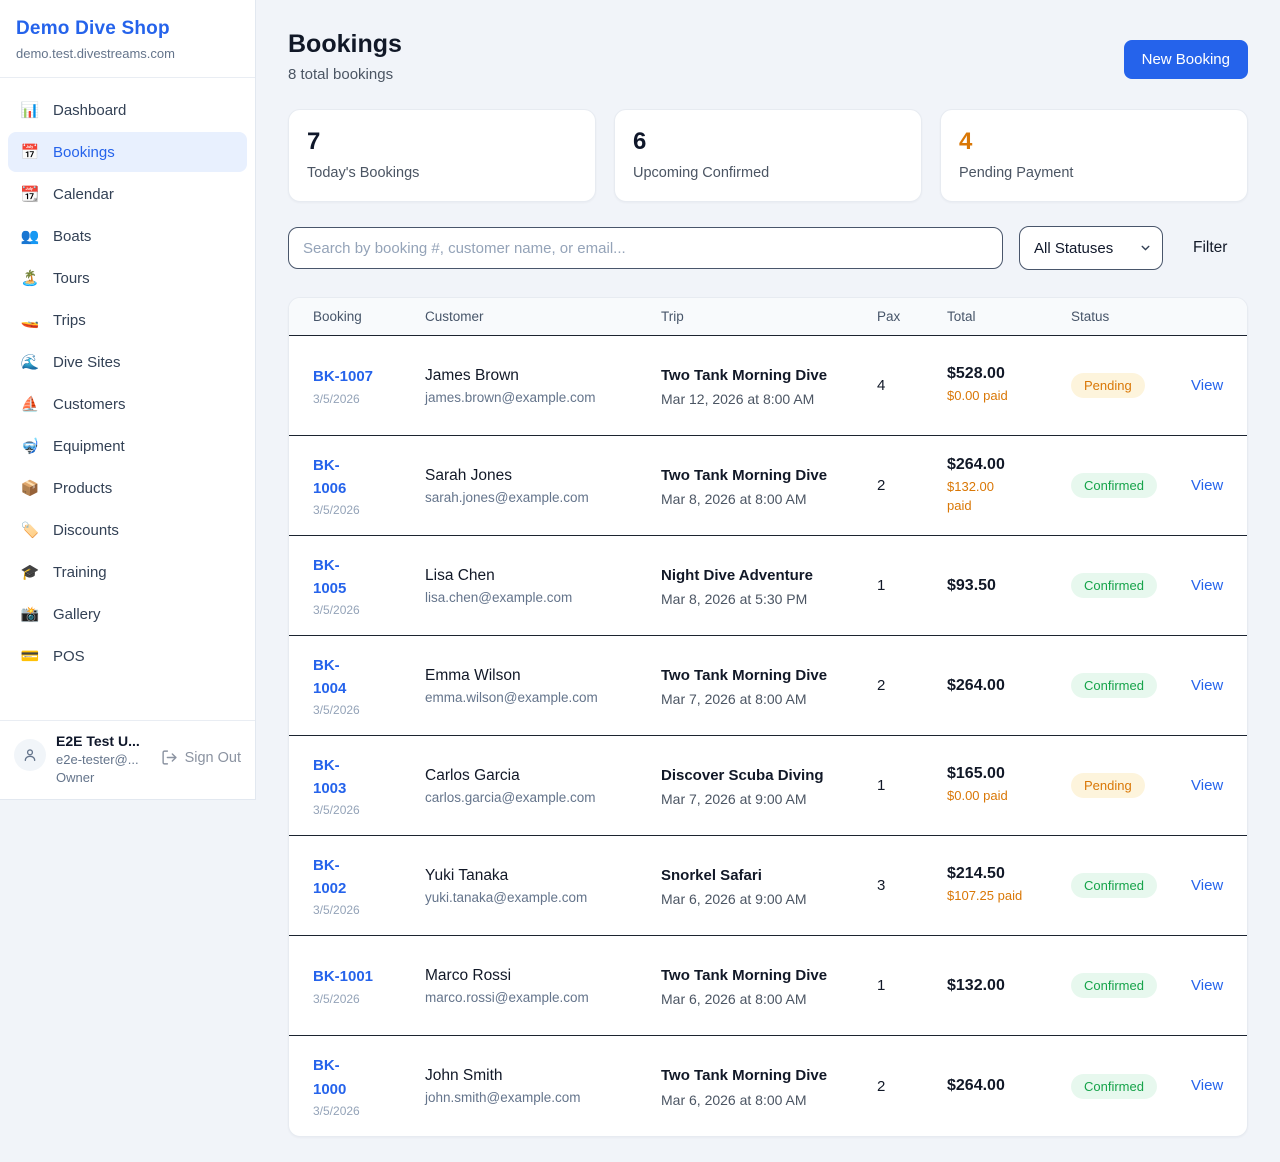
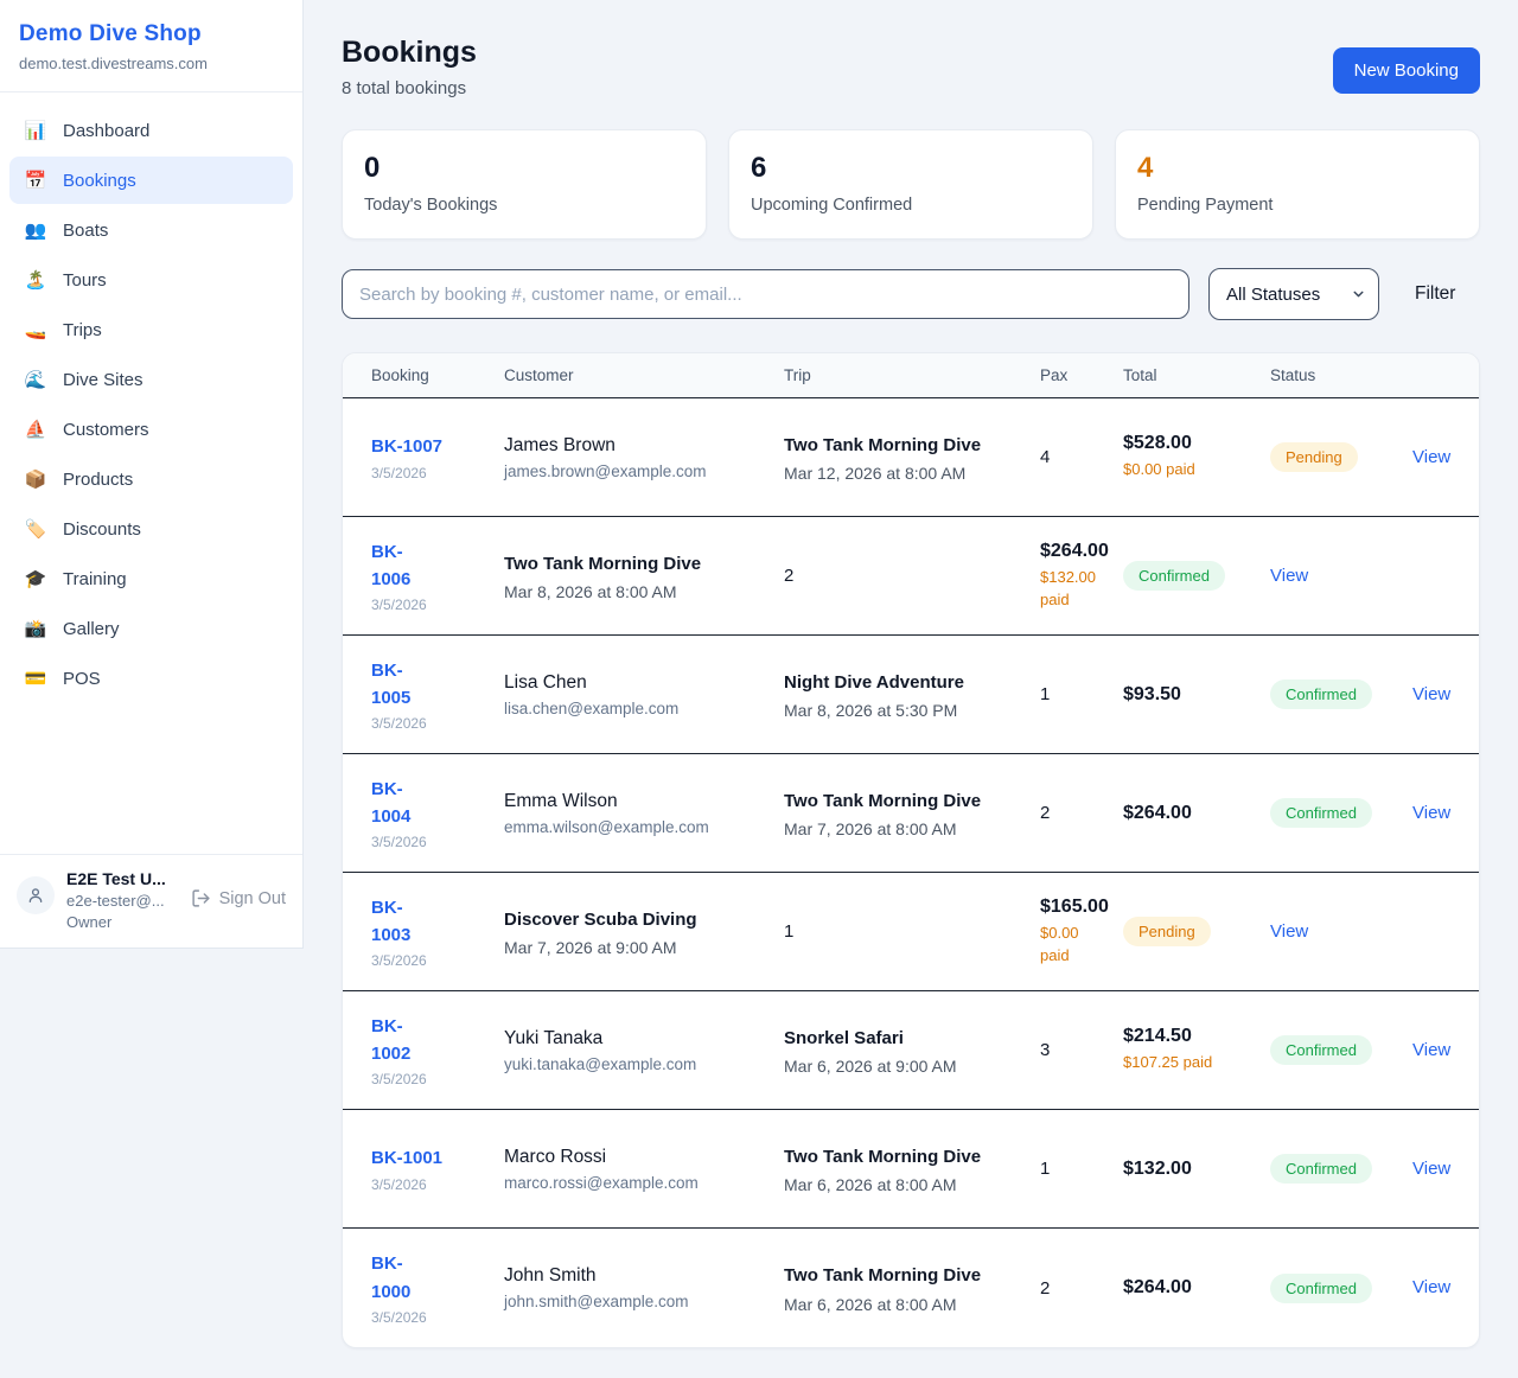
  Demo Dive Shop
  demo.test.divestreams.com
  📊
  Dashboard
  📅
  Bookings
- 📆
- Calendar
  👥
  Boats
  🏝️
  Tours
  🚤
  Trips
  🌊
  Dive Sites
  ⛵
  Customers
- 🤿
- Equipment
  📦
  Products
  🏷️
  Discounts
  🎓
  Training
  📸
  Gallery
  💳
  POS
  E2E Test U...
  e2e-tester@...
  Owner
  Sign Out
  Bookings
  8 total bookings
  New Booking
- 7
+ 0
  Today's Bookings
  6
  Upcoming Confirmed
  4
  Pending Payment
  Search by booking #, customer name, or email...
  All Statuses
  Filter
  Booking
  Customer
  Trip
  Pax
  Total
  Status
  BK-1007
  3/5/2026
  James Brown
  james.brown@example.com
  Two Tank Morning Dive
  Mar 12, 2026 at 8:00 AM
  4
  $528.00
  $0.00 paid
  Pending
  View
  BK-1006
  3/5/2026
- Sarah Jones
- sarah.jones@example.com
  Two Tank Morning Dive
  Mar 8, 2026 at 8:00 AM
  2
  $264.00
  $132.00 paid
  Confirmed
  View
  BK-1005
  3/5/2026
  Lisa Chen
  lisa.chen@example.com
  Night Dive Adventure
  Mar 8, 2026 at 5:30 PM
  1
  $93.50
  Confirmed
  View
  BK-1004
  3/5/2026
  Emma Wilson
  emma.wilson@example.com
  Two Tank Morning Dive
  Mar 7, 2026 at 8:00 AM
  2
  $264.00
  Confirmed
  View
  BK-1003
  3/5/2026
- Carlos Garcia
- carlos.garcia@example.com
  Discover Scuba Diving
  Mar 7, 2026 at 9:00 AM
  1
  $165.00
  $0.00 paid
  Pending
  View
  BK-1002
  3/5/2026
  Yuki Tanaka
  yuki.tanaka@example.com
  Snorkel Safari
  Mar 6, 2026 at 9:00 AM
  3
  $214.50
  $107.25 paid
  Confirmed
  View
  BK-1001
  3/5/2026
  Marco Rossi
  marco.rossi@example.com
  Two Tank Morning Dive
  Mar 6, 2026 at 8:00 AM
  1
  $132.00
  Confirmed
  View
  BK-1000
  3/5/2026
  John Smith
  john.smith@example.com
  Two Tank Morning Dive
  Mar 6, 2026 at 8:00 AM
  2
  $264.00
  Confirmed
  View
